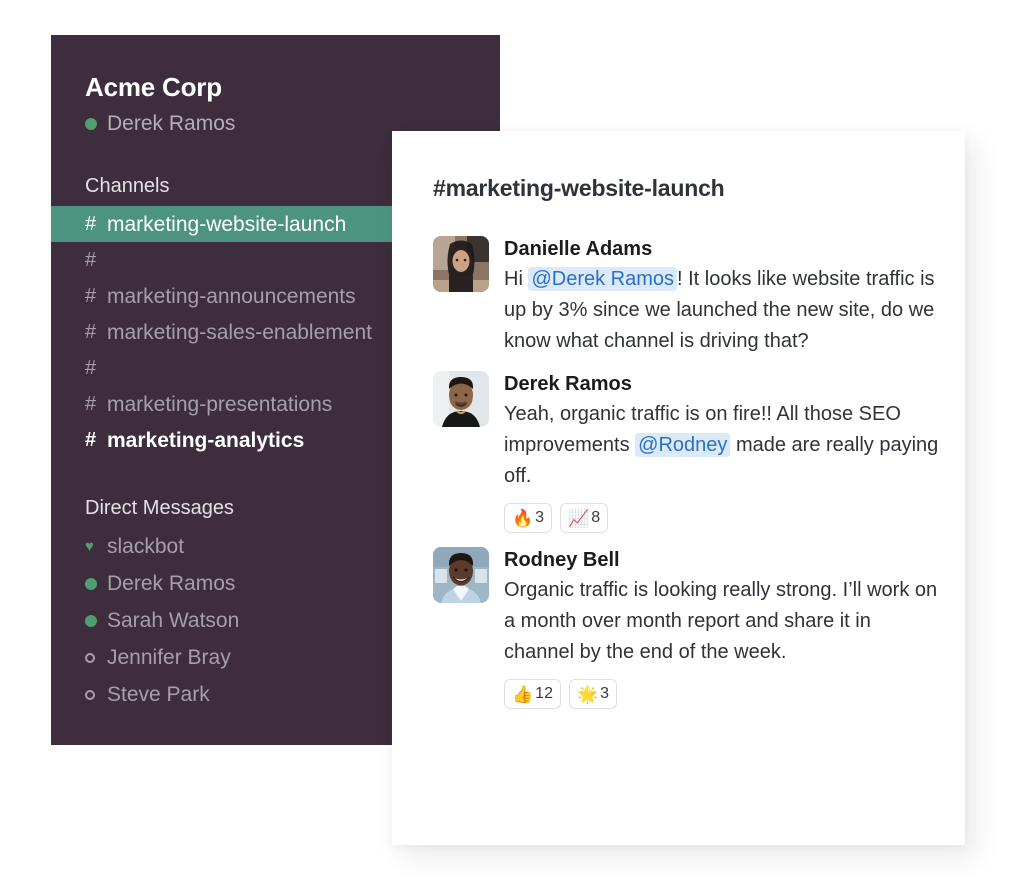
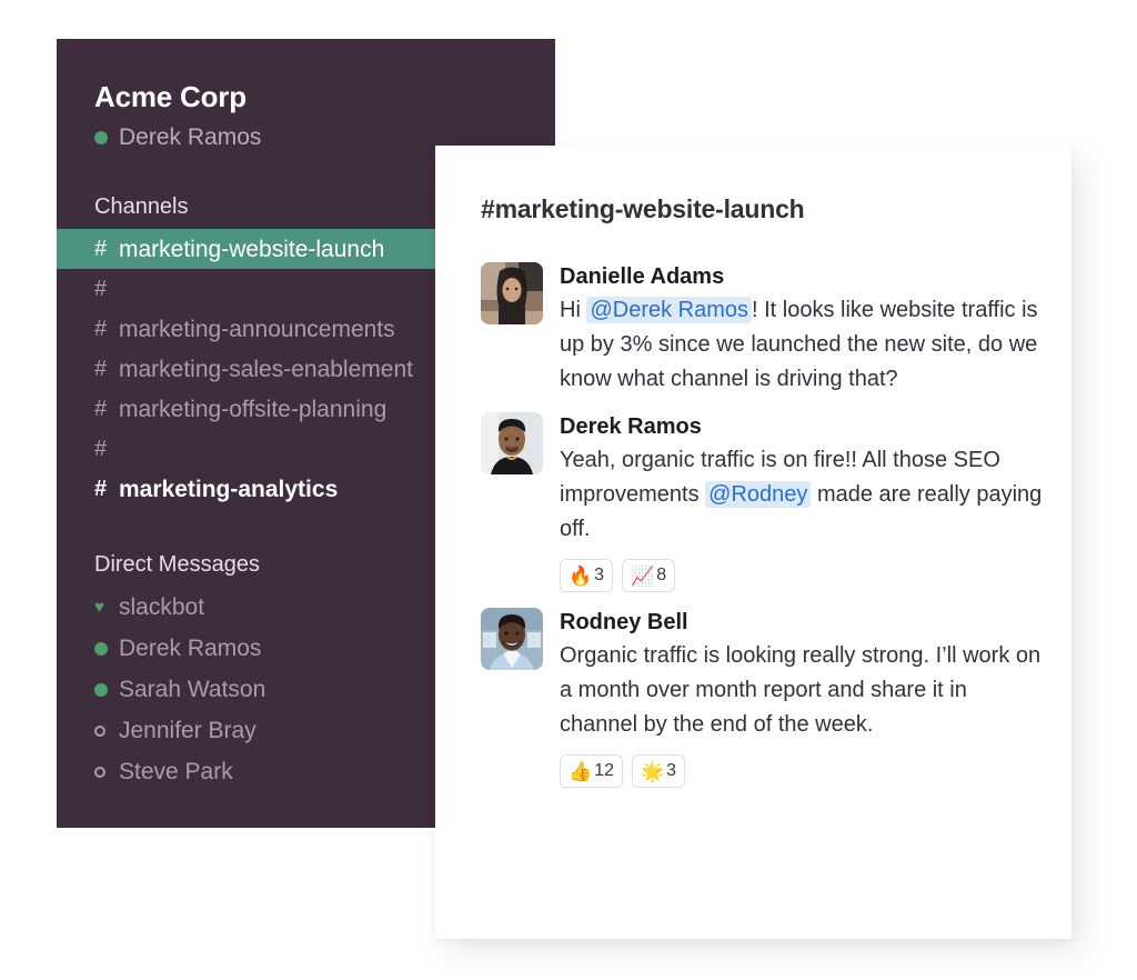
  Acme Corp
  Derek Ramos
  Channels
  #
  marketing-website-launch
  #
  #
  marketing-announcements
  #
  marketing-sales-enablement
  #
+ marketing-offsite-planning
  #
- marketing-presentations
  #
  marketing-analytics
  Direct Messages
  ♥
  slackbot
  Derek Ramos
  Sarah Watson
  Jennifer Bray
  Steve Park
  #marketing-website-launch
  Danielle Adams
  Hi @Derek Ramos ! It looks like website traffic is up by 3% since we launched the new site, do we know what channel is driving that?
  Derek Ramos
  Yeah, organic traffic is on fire!! All those SEO improvements @Rodney made are really paying off.
  🔥
  3
  📈
  8
  Rodney Bell
  Organic traffic is looking really strong. I’ll work on a month over month report and share it in channel by the end of the week.
  👍
  12
  🌟
  3
